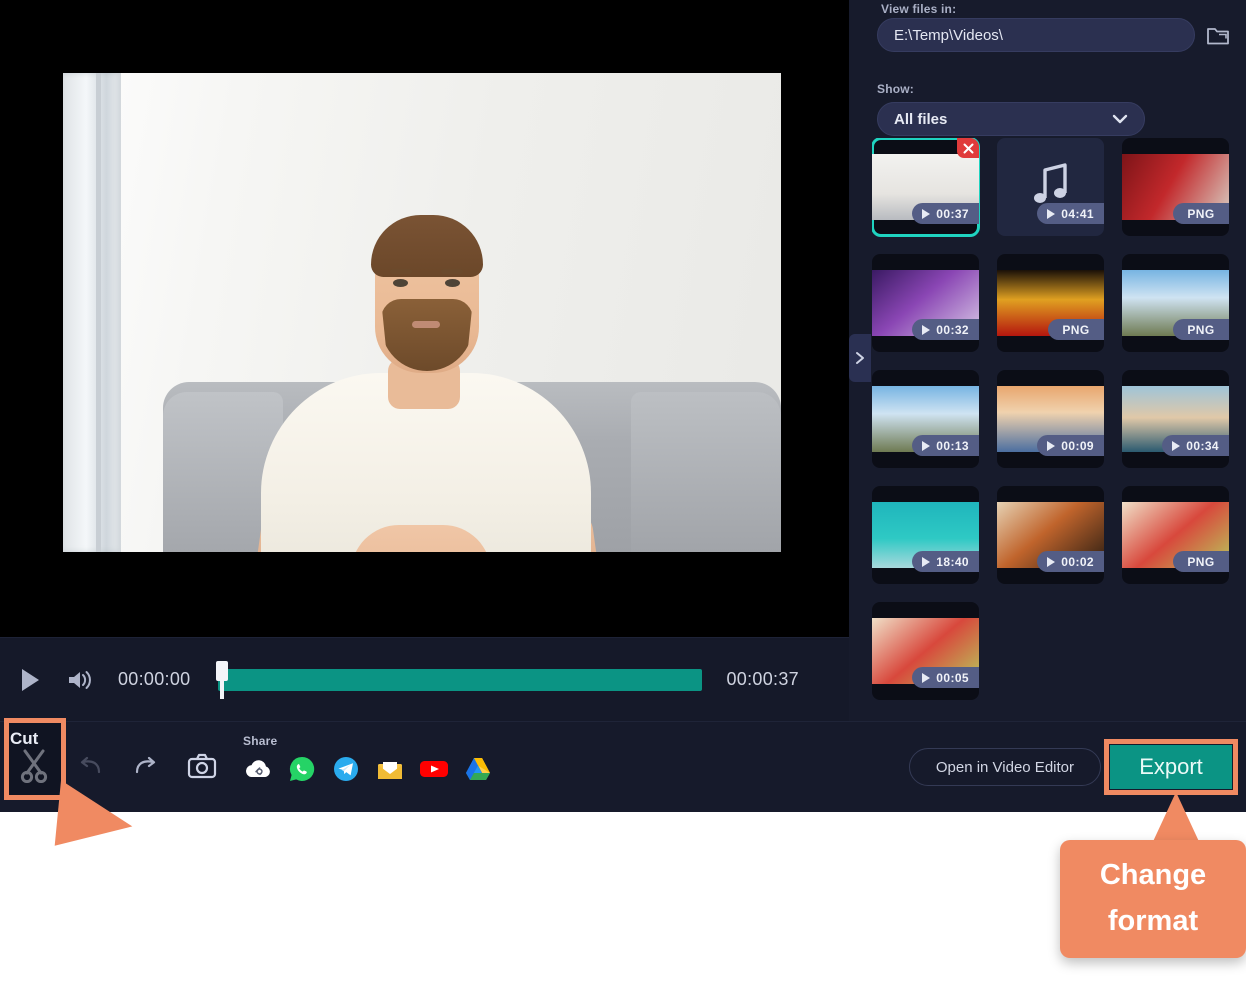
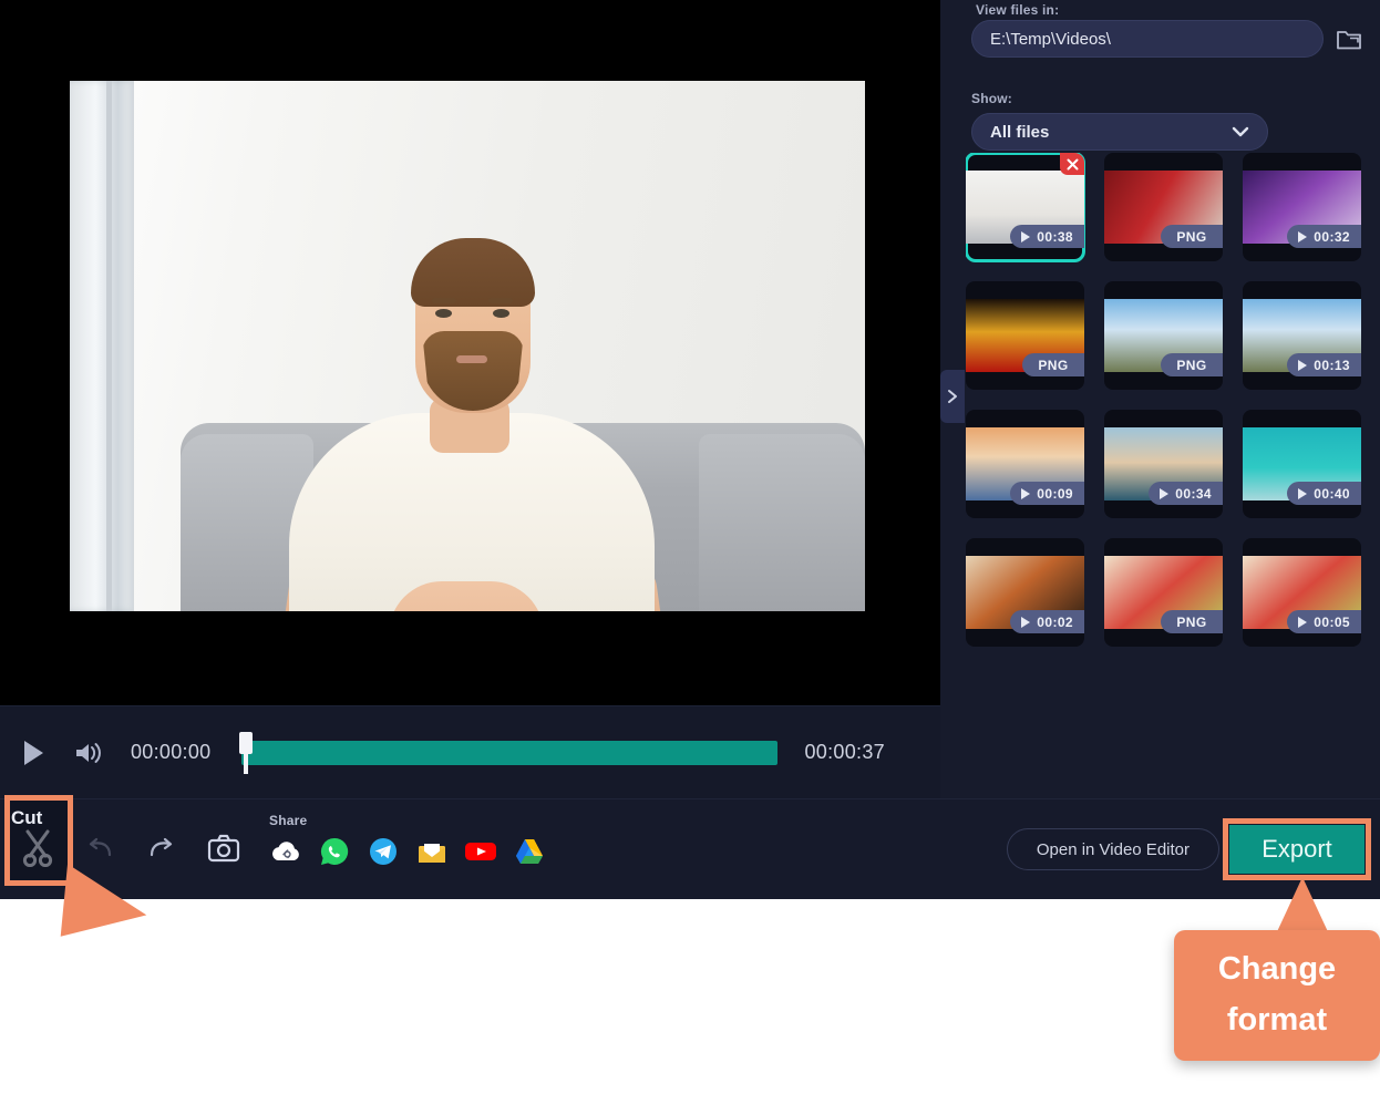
  00:00:00
  00:00:37
  View files in:
  E:\Temp\Videos\
  Show:
  All files
- 00:37
+ 00:38
- 04:41
  PNG
  00:32
  PNG
  PNG
  00:13
  00:09
  00:34
- 18:40
+ 00:40
  00:02
  PNG
  00:05
  Share
  Open in Video Editor
  Export
  Cut
  Change format
